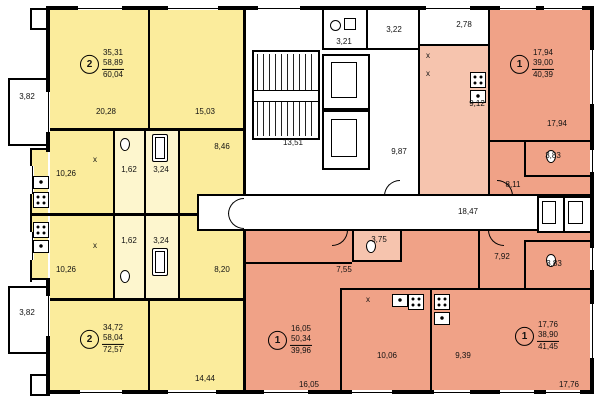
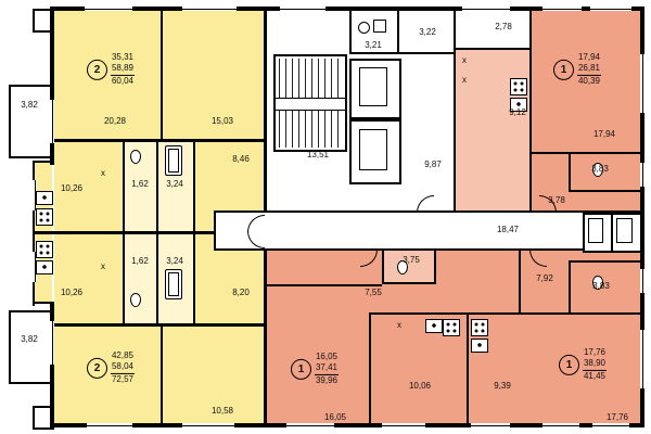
  3,82
  20,28
  15,03
  8,46
  10,26
  1,62
  3,24
  1,62
  3,24
  10,26
  8,20
  3,82
- 14,44
+ 10,58
  13,51
  3,21
  3,22
  9,87
  18,47
  2,78
  9,12
  17,94
  3,83
- 8,11
+ 3,78
  3,83
  7,92
  3,75
  7,55
  10,06
  9,39
  16,05
  17,76
  x
  x
  x
  x
  x
  2
  35,31
  58,89
  60,04
  2
- 34,72
+ 42,85
  58,04
  72,57
  1
  17,94
- 39,00
+ 26,81
  40,39
  1
  16,05
- 50,34
+ 37,41
  39,96
  1
  17,76
  38,90
  41,45
